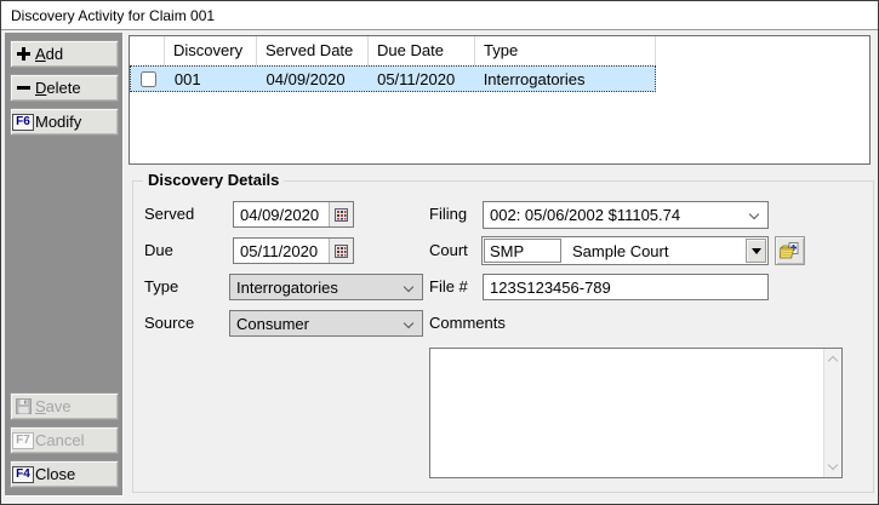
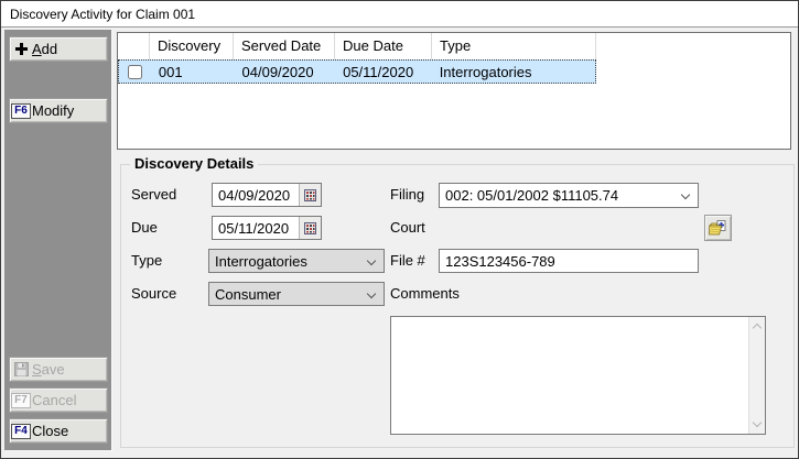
  Discovery Activity for Claim 001
  Add
- Delete
  F6
  Modify
  Save
  F7
  Cancel
  F4
  Close
  Discovery
  Served Date
  Due Date
  Type
  001
  04/09/2020
  05/11/2020
  Interrogatories
  Discovery Details
  Served
  Due
  Type
  Source
  04/09/2020
  05/11/2020
  Interrogatories
  Consumer
  Filing
  Court
  File #
  Comments
- 002: 05/06/2002 $11105.74
+ 002: 05/01/2002 $11105.74
- SMP
- Sample Court
  123S123456-789
